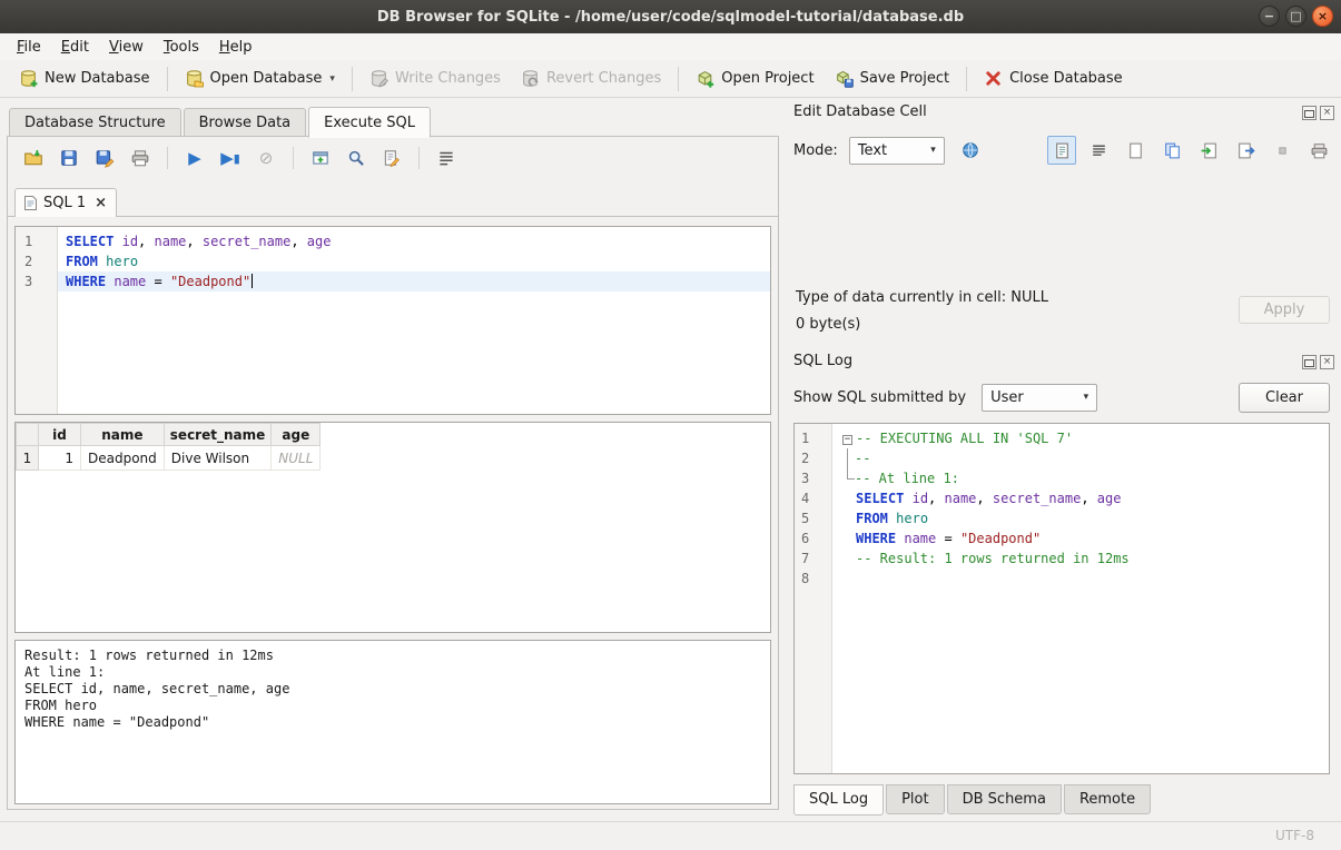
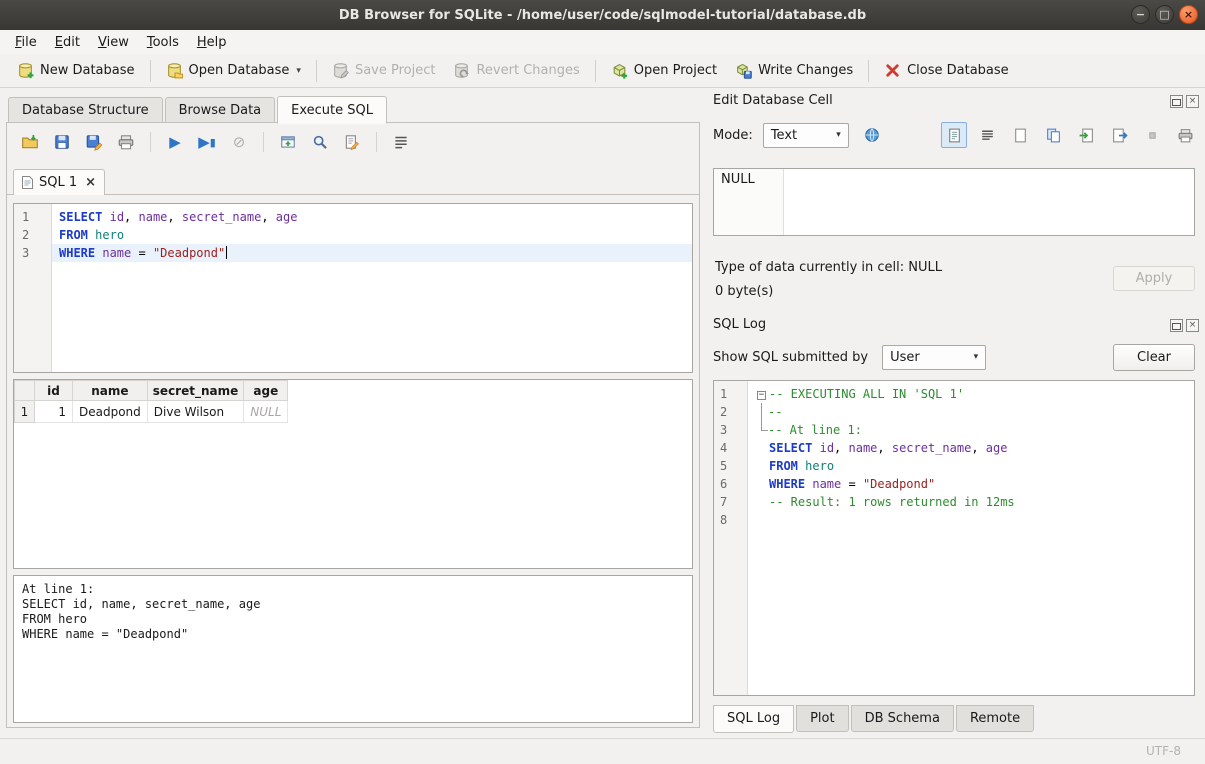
  DB Browser for SQLite - /home/user/code/sqlmodel-tutorial/database.db
  −
  □
  ×
  File
  Edit
  View
  Tools
  Help
  New Database
  Open Database
  ▾
- Write Changes
+ Save Project
  Revert Changes
  Open Project
- Save Project
+ Write Changes
  Close Database
  Database Structure
  Browse Data
  Execute SQL
  ▶
  ▶
  ▮
  ⊘
  SQL 1
  ×
  1
  2
  3
  SELECT id, name, secret_name, age
  FROM hero
  WHERE name = "Deadpond"
  	id	name	secret_name	age
  1	1	Deadpond	Dive Wilson	NULL
- Result: 1 rows returned in 12ms
  At line 1:
  SELECT id, name, secret_name, age
  FROM hero
  WHERE name = "Deadpond"
  Edit Database Cell
  ×
  Mode:
  Text
  ▾
+ NULL
  Type of data currently in cell: NULL
  0 byte(s)
  Apply
  SQL Log
  ×
  Show SQL submitted by
  User
  ▾
  Clear
  1
  2
  3
  4
  5
  6
  7
  8
- − -- EXECUTING ALL IN 'SQL 7'
+ − -- EXECUTING ALL IN 'SQL 1'
  --
  -- At line 1:
  SELECT id, name, secret_name, age
  FROM hero
  WHERE name = "Deadpond"
  -- Result: 1 rows returned in 12ms
  SQL Log
  Plot
  DB Schema
  Remote
  UTF-8
